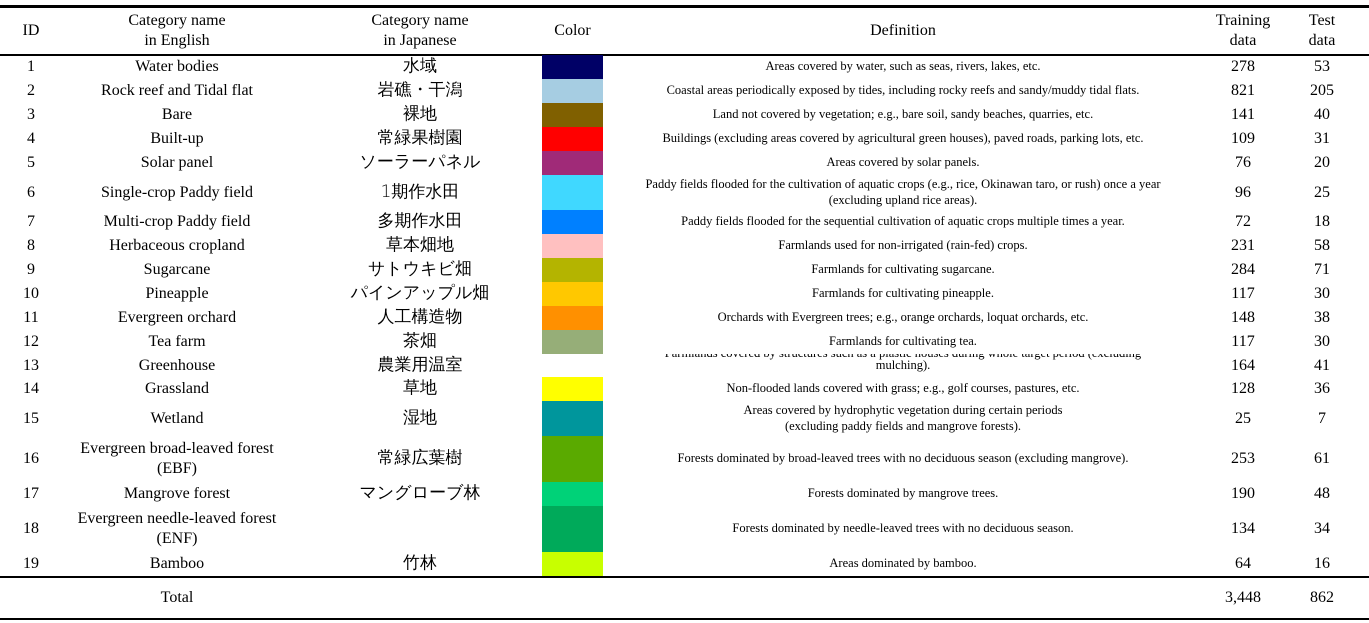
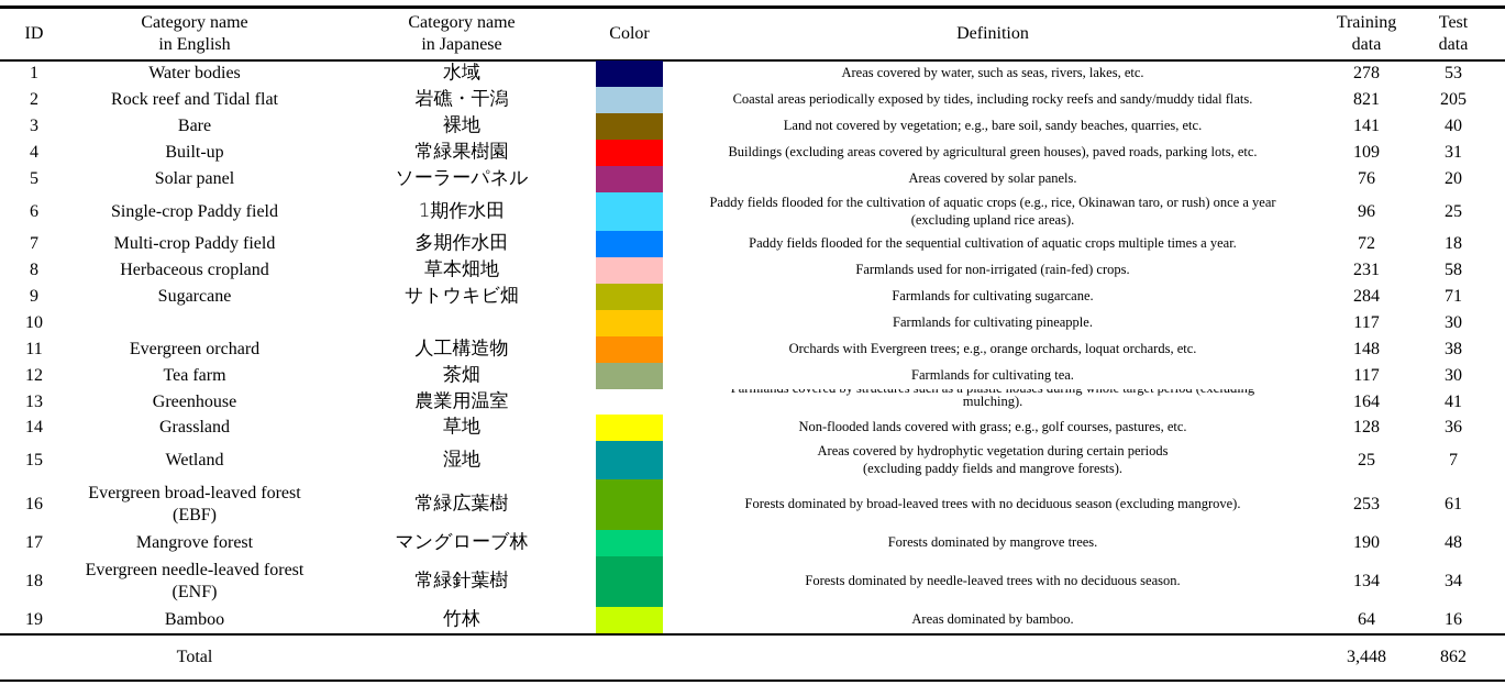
  ID
  Category name
  in English
  Category name
  in Japanese
  Color
  Definition
  Training
  data
  Test
  data
  1
  Water bodies
  水域
  Areas covered by water, such as seas, rivers, lakes, etc.
  278
  53
  2
  Rock reef and Tidal flat
  岩礁・干潟
  Coastal areas periodically exposed by tides, including rocky reefs and sandy/muddy tidal flats.
  821
  205
  3
  Bare
  裸地
  Land not covered by vegetation; e.g., bare soil, sandy beaches, quarries, etc.
  141
  40
  4
  Built-up
  常緑果樹園
  Buildings (excluding areas covered by agricultural green houses), paved roads, parking lots, etc.
  109
  31
  5
  Solar panel
  ソーラーパネル
  Areas covered by solar panels.
  76
  20
  6
  Single-crop Paddy field
  1期作水田
  Paddy fields flooded for the cultivation of aquatic crops (e.g., rice, Okinawan taro, or rush) once a year
  (excluding upland rice areas).
  96
  25
  7
  Multi-crop Paddy field
  多期作水田
  Paddy fields flooded for the sequential cultivation of aquatic crops multiple times a year.
  72
  18
  8
  Herbaceous cropland
  草本畑地
  Farmlands used for non-irrigated (rain-fed) crops.
  231
  58
  9
  Sugarcane
  サトウキビ畑
  Farmlands for cultivating sugarcane.
  284
  71
  10
- Pineapple
- パインアップル畑
  Farmlands for cultivating pineapple.
  117
  30
  11
  Evergreen orchard
  人工構造物
  Orchards with Evergreen trees; e.g., orange orchards, loquat orchards, etc.
  148
  38
  12
  Tea farm
  茶畑
  Farmlands for cultivating tea.
  117
  30
  13
  Greenhouse
  農業用温室
  mulching).
  164
  41
  14
  Grassland
  草地
  Non-flooded lands covered with grass; e.g., golf courses, pastures, etc.
  128
  36
  15
  Wetland
  湿地
  Areas covered by hydrophytic vegetation during certain periods
  (excluding paddy fields and mangrove forests).
  25
  7
  16
  Evergreen broad-leaved forest
  (EBF)
  常緑広葉樹
  Forests dominated by broad-leaved trees with no deciduous season (excluding mangrove).
  253
  61
  17
  Mangrove forest
  マングローブ林
  Forests dominated by mangrove trees.
  190
  48
  18
  Evergreen needle-leaved forest
  (ENF)
+ 常緑針葉樹
  Forests dominated by needle-leaved trees with no deciduous season.
  134
  34
  19
  Bamboo
  竹林
  Areas dominated by bamboo.
  64
  16
  Total
  3,448
  862
